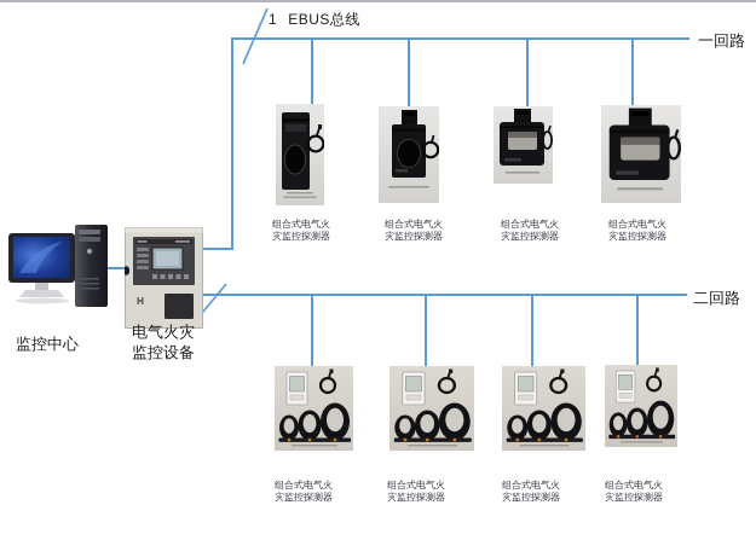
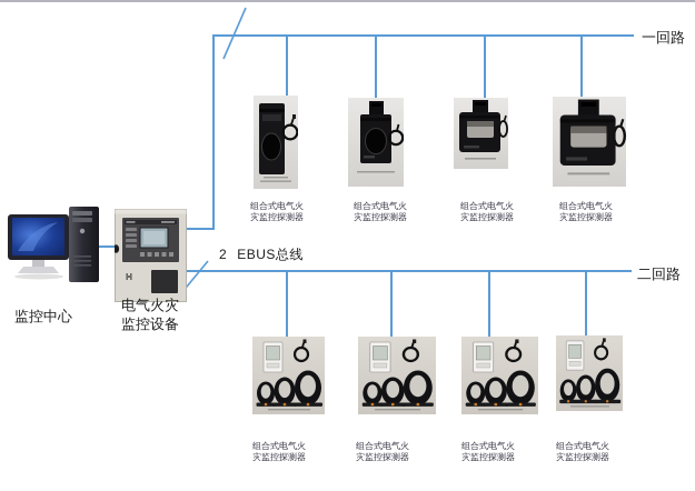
- 1 EBUS总线
  一回路
+ 2 EBUS总线
  二回路
  监控中心
  电气火灾
  监控设备
  组合式电气火
  灾监控探测器
  组合式电气火
  灾监控探测器
  组合式电气火
  灾监控探测器
  组合式电气火
  灾监控探测器
  组合式电气火
  灾监控探测器
  组合式电气火
  灾监控探测器
  组合式电气火
  灾监控探测器
  组合式电气火
  灾监控探测器
